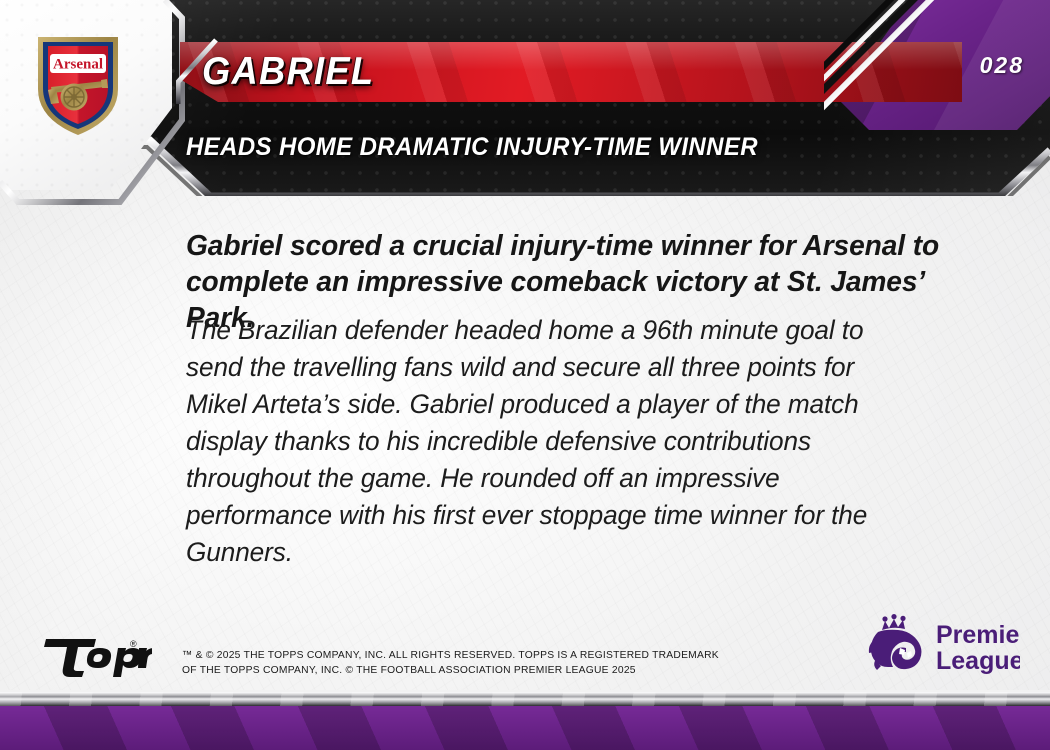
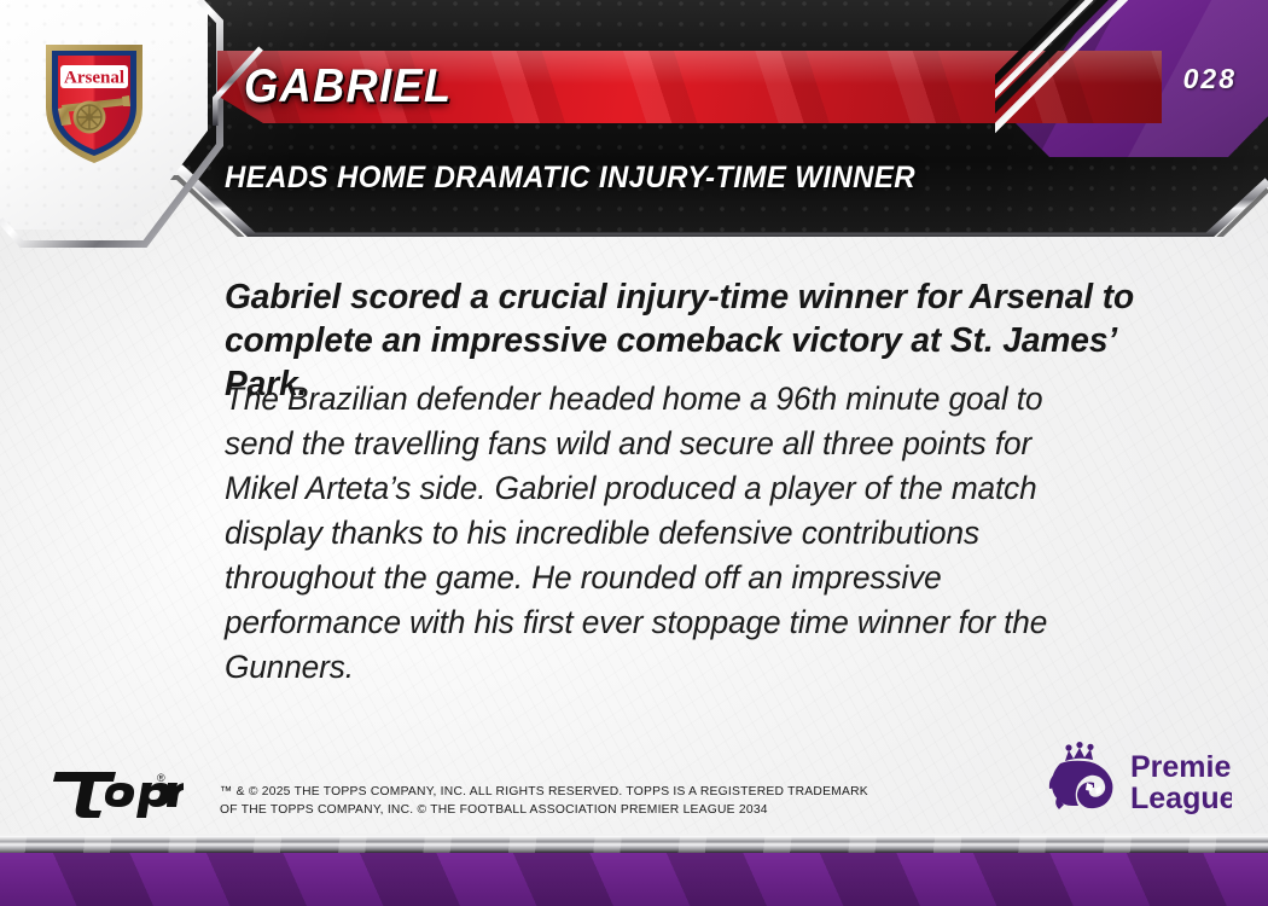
  028
  Arsenal
  GABRIEL
  HEADS HOME DRAMATIC INJURY-TIME WINNER
  Gabriel scored a crucial injury-time winner for Arsenal to complete an impressive comeback victory at St. James’ Park.
  The Brazilian defender headed home a 96th minute goal to send the travelling fans wild and secure all three points for Mikel Arteta’s side. Gabriel produced a player of the match display thanks to his incredible defensive contributions throughout the game. He rounded off an impressive performance with his first ever stoppage time winner for the Gunners.
  ®
  ™ & © 2025 THE TOPPS COMPANY, INC. ALL RIGHTS RESERVED. TOPPS IS A REGISTERED TRADEMARK
- OF THE TOPPS COMPANY, INC. © THE FOOTBALL ASSOCIATION PREMIER LEAGUE 2025
+ OF THE TOPPS COMPANY, INC. © THE FOOTBALL ASSOCIATION PREMIER LEAGUE 2034
  Premie
  League
